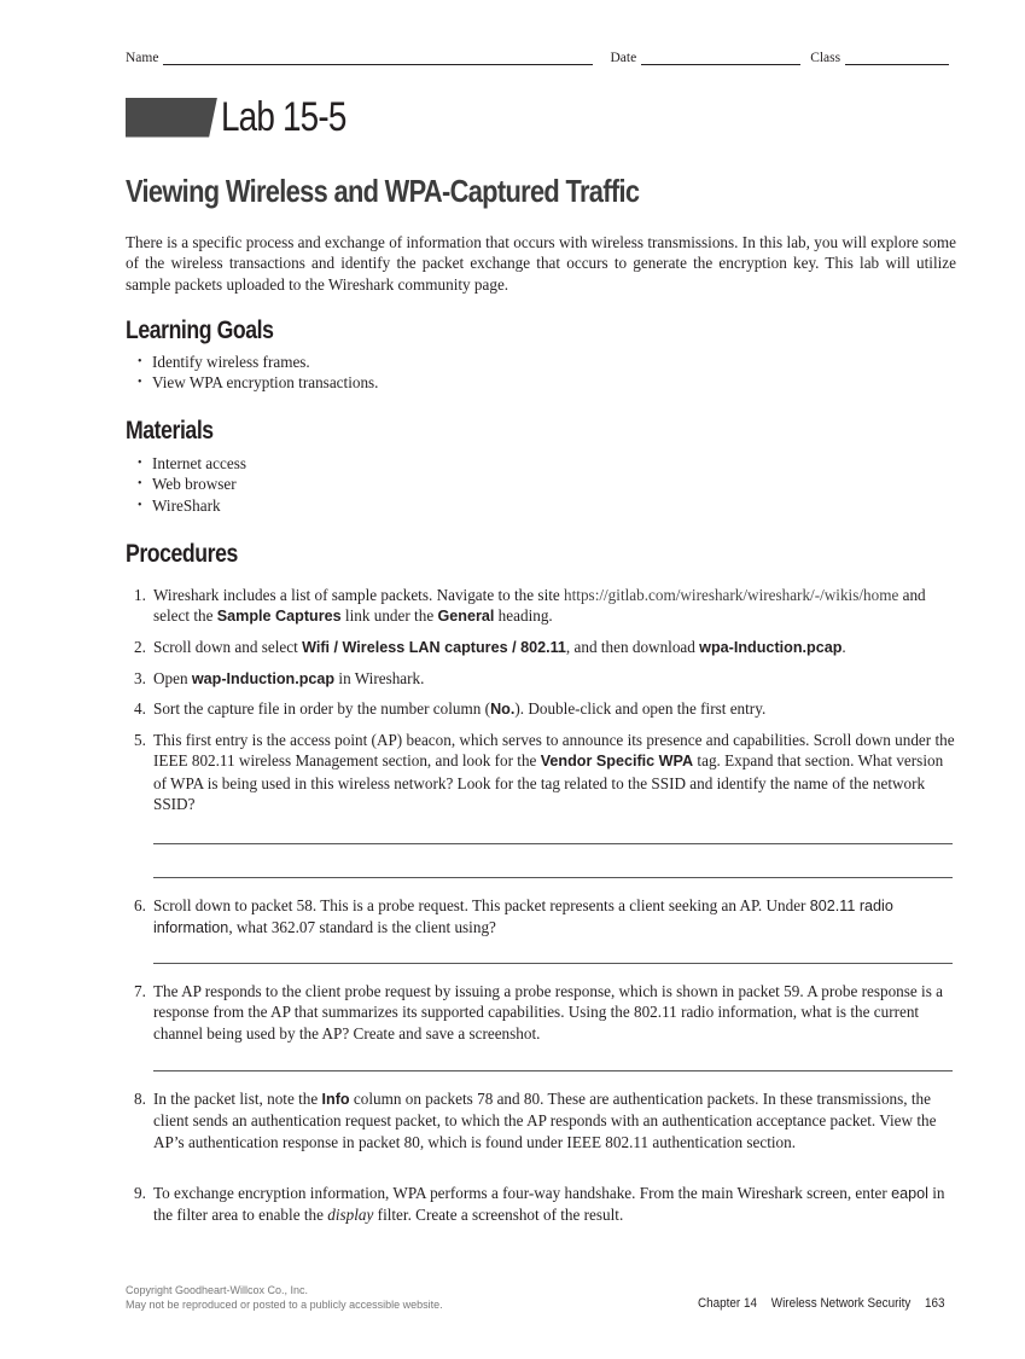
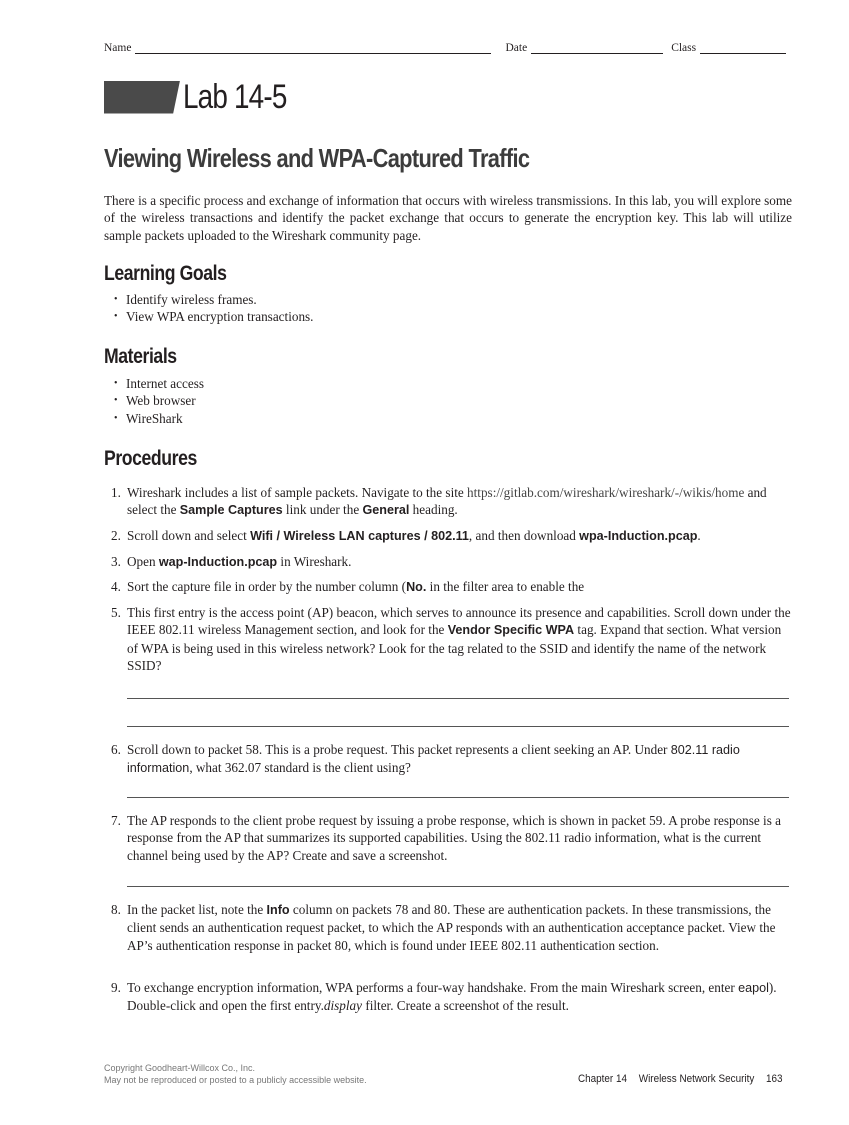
  Name
  Date
  Class
- Lab 15-5
+ Lab 14-5
  Viewing Wireless and WPA-Captured Traffic
  There is a specific process and exchange of information that occurs with wireless transmissions. In this lab, you will explore some of the wireless transactions and identify the packet exchange that occurs to generate the encryption key. This lab will utilize sample packets uploaded to the Wireshark community page.
  Learning Goals
  Identify wireless frames.
  View WPA encryption transactions.
  Materials
  Internet access
  Web browser
  WireShark
  Procedures
  1.
  Wireshark includes a list of sample packets. Navigate to the site https://gitlab.com/wireshark/wireshark/-/wikis/home and select the Sample Captures link under the General heading.
  2.
  Scroll down and select Wifi / Wireless LAN captures / 802.11, and then download wpa-Induction.pcap.
  3.
  Open wap-Induction.pcap in Wireshark.
  4.
- Sort the capture file in order by the number column (No.). Double-click and open the first entry.
+ Sort the capture file in order by the number column (No. in the filter area to enable the
  5.
  This first entry is the access point (AP) beacon, which serves to announce its presence and capabilities. Scroll down under the IEEE 802.11 wireless Management section, and look for the Vendor Specific WPA tag. Expand that section. What version of WPA is being used in this wireless network? Look for the tag related to the SSID and identify the name of the network SSID?
  6.
  Scroll down to packet 58. This is a probe request. This packet represents a client seeking an AP. Under 802.11 radio information, what 362.07 standard is the client using?
  7.
  The AP responds to the client probe request by issuing a probe response, which is shown in packet 59. A probe response is a response from the AP that summarizes its supported capabilities. Using the 802.11 radio information, what is the current channel being used by the AP? Create and save a screenshot.
  8.
  In the packet list, note the Info column on packets 78 and 80. These are authentication packets. In these transmissions, the client sends an authentication request packet, to which the AP responds with an authentication acceptance packet. View the AP’s authentication response in packet 80, which is found under IEEE 802.11 authentication section.
  9.
- To exchange encryption information, WPA performs a four-way handshake. From the main Wireshark screen, enter eapol in the filter area to enable the display filter. Create a screenshot of the result.
+ To exchange encryption information, WPA performs a four-way handshake. From the main Wireshark screen, enter eapol). Double-click and open the first entry.display filter. Create a screenshot of the result.
  Copyright Goodheart-Willcox Co., Inc.
  May not be reproduced or posted to a publicly accessible website.
  Chapter 14 Wireless Network Security 163
